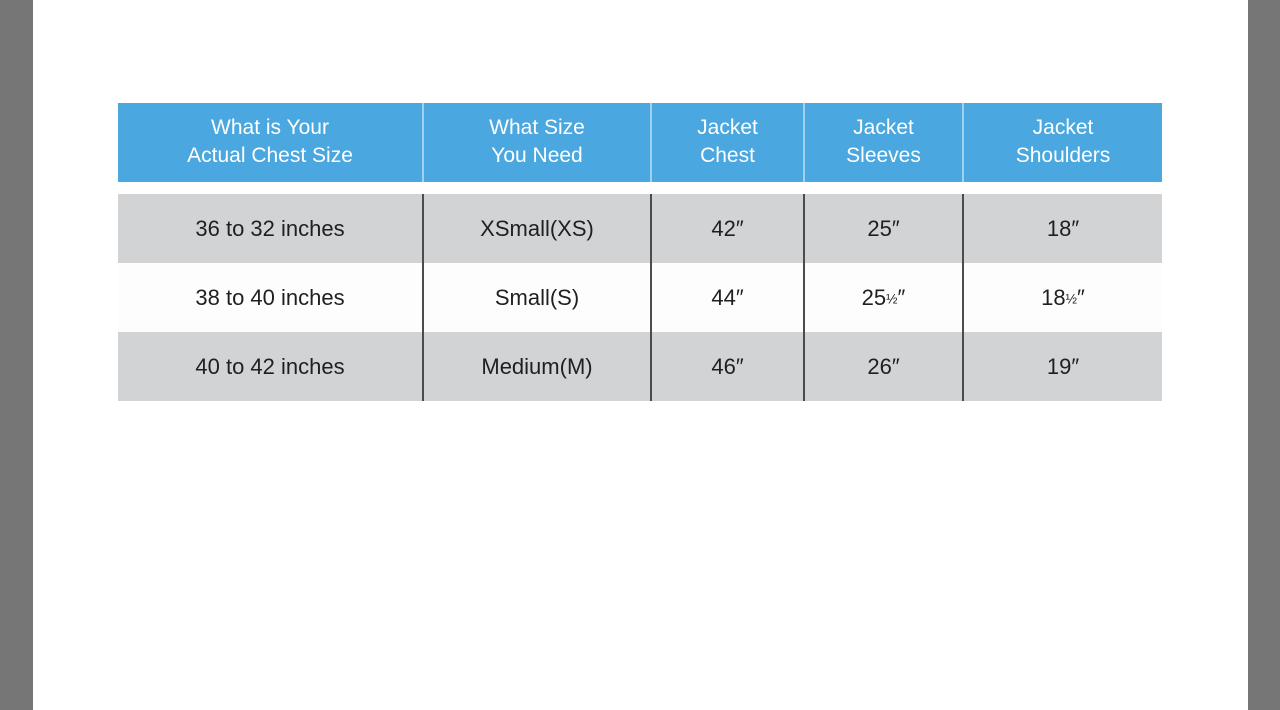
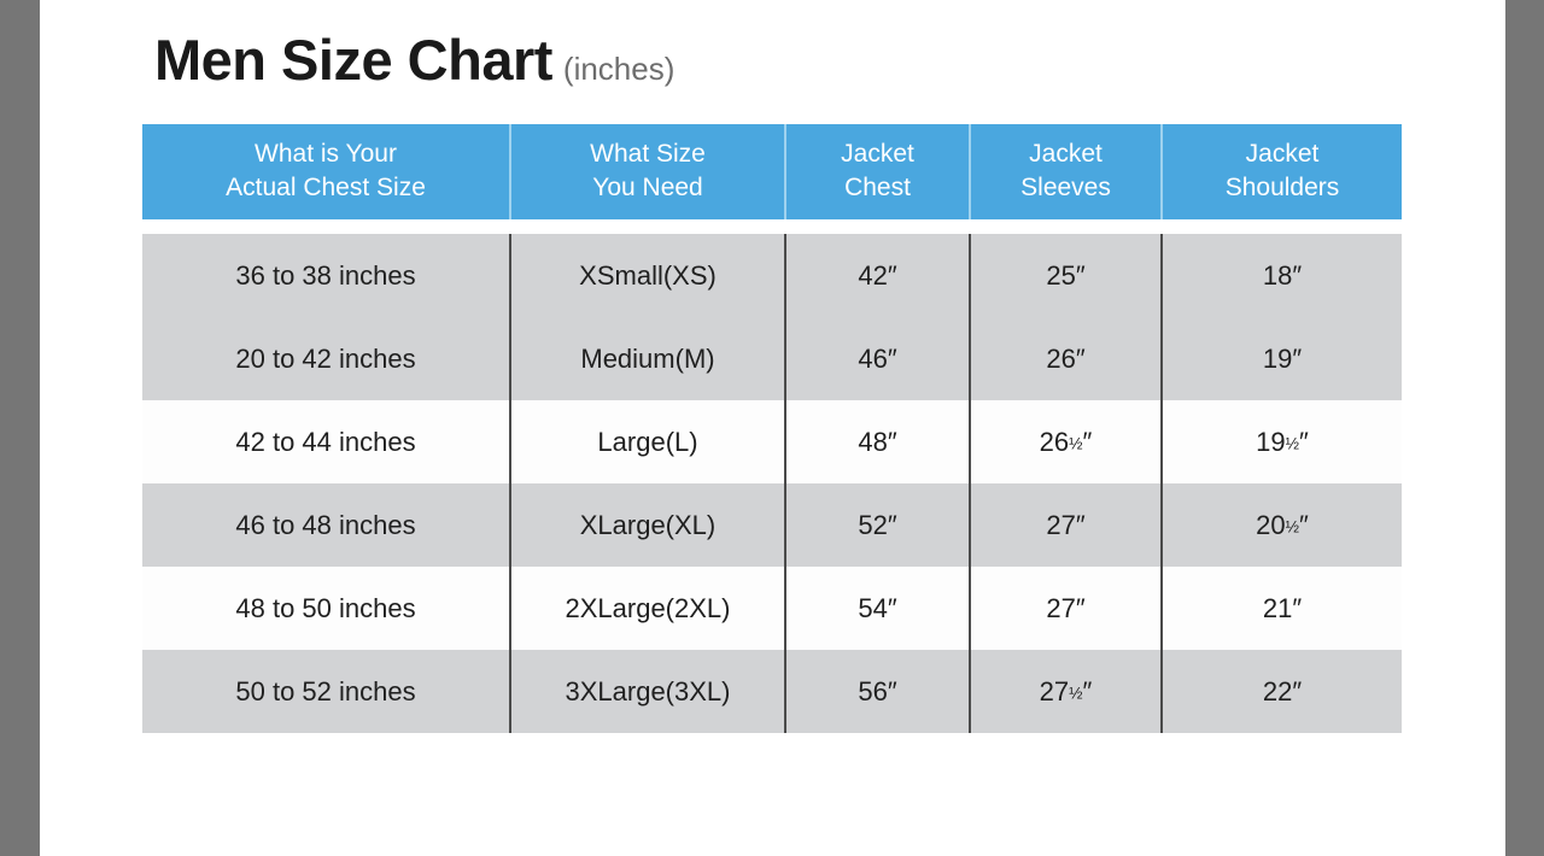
+ Men Size Chart
+ (inches)
  What is Your Actual Chest Size	What Size You Need	Jacket Chest	Jacket Sleeves	Jacket Shoulders
- 36 to 32 inches	XSmall(XS)	42″	25″	18″
+ 36 to 38 inches	XSmall(XS)	42″	25″	18″
- 38 to 40 inches	Small(S)	44″	25½″	18½″
- 40 to 42 inches	Medium(M)	46″	26″	19″
+ 20 to 42 inches	Medium(M)	46″	26″	19″
+ 42 to 44 inches	Large(L)	48″	26½″	19½″
+ 46 to 48 inches	XLarge(XL)	52″	27″	20½″
+ 48 to 50 inches	2XLarge(2XL)	54″	27″	21″
+ 50 to 52 inches	3XLarge(3XL)	56″	27½″	22″
